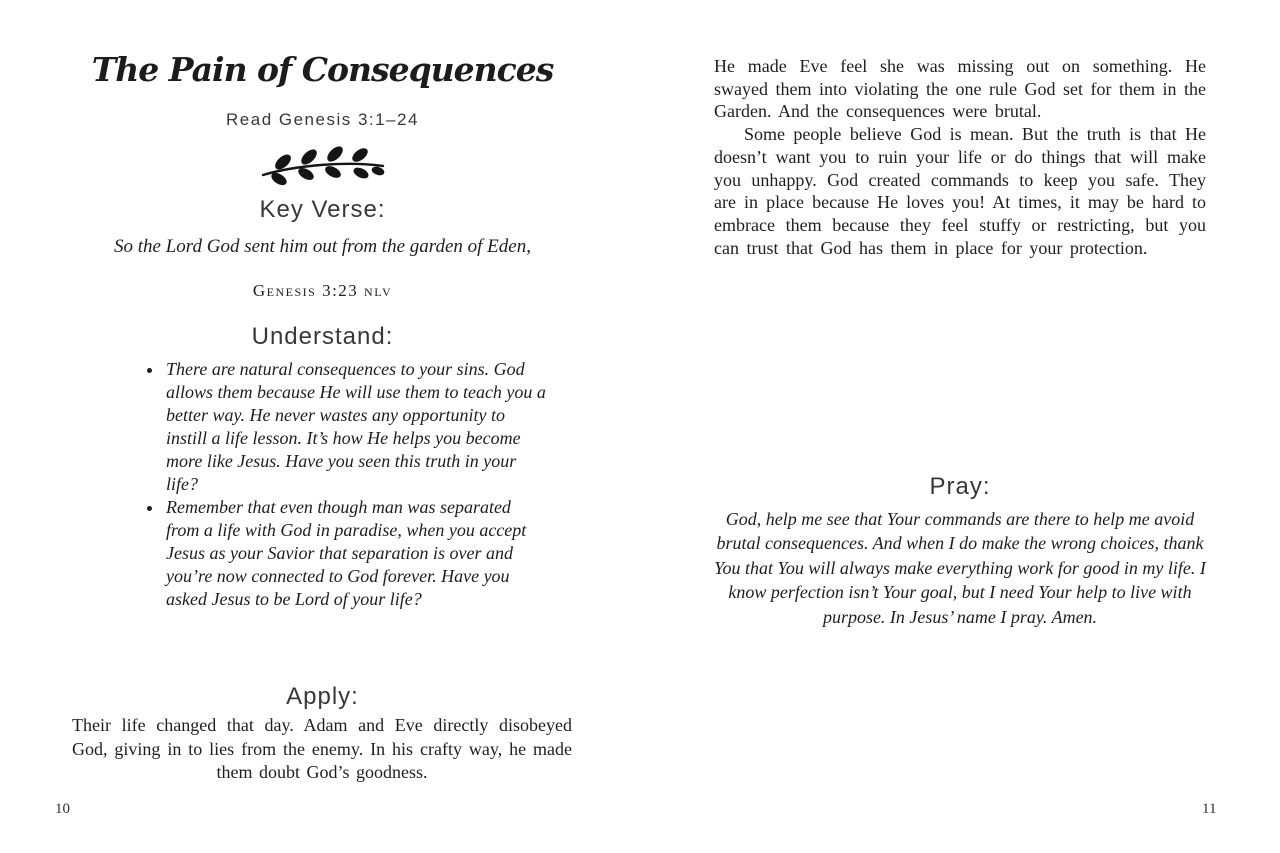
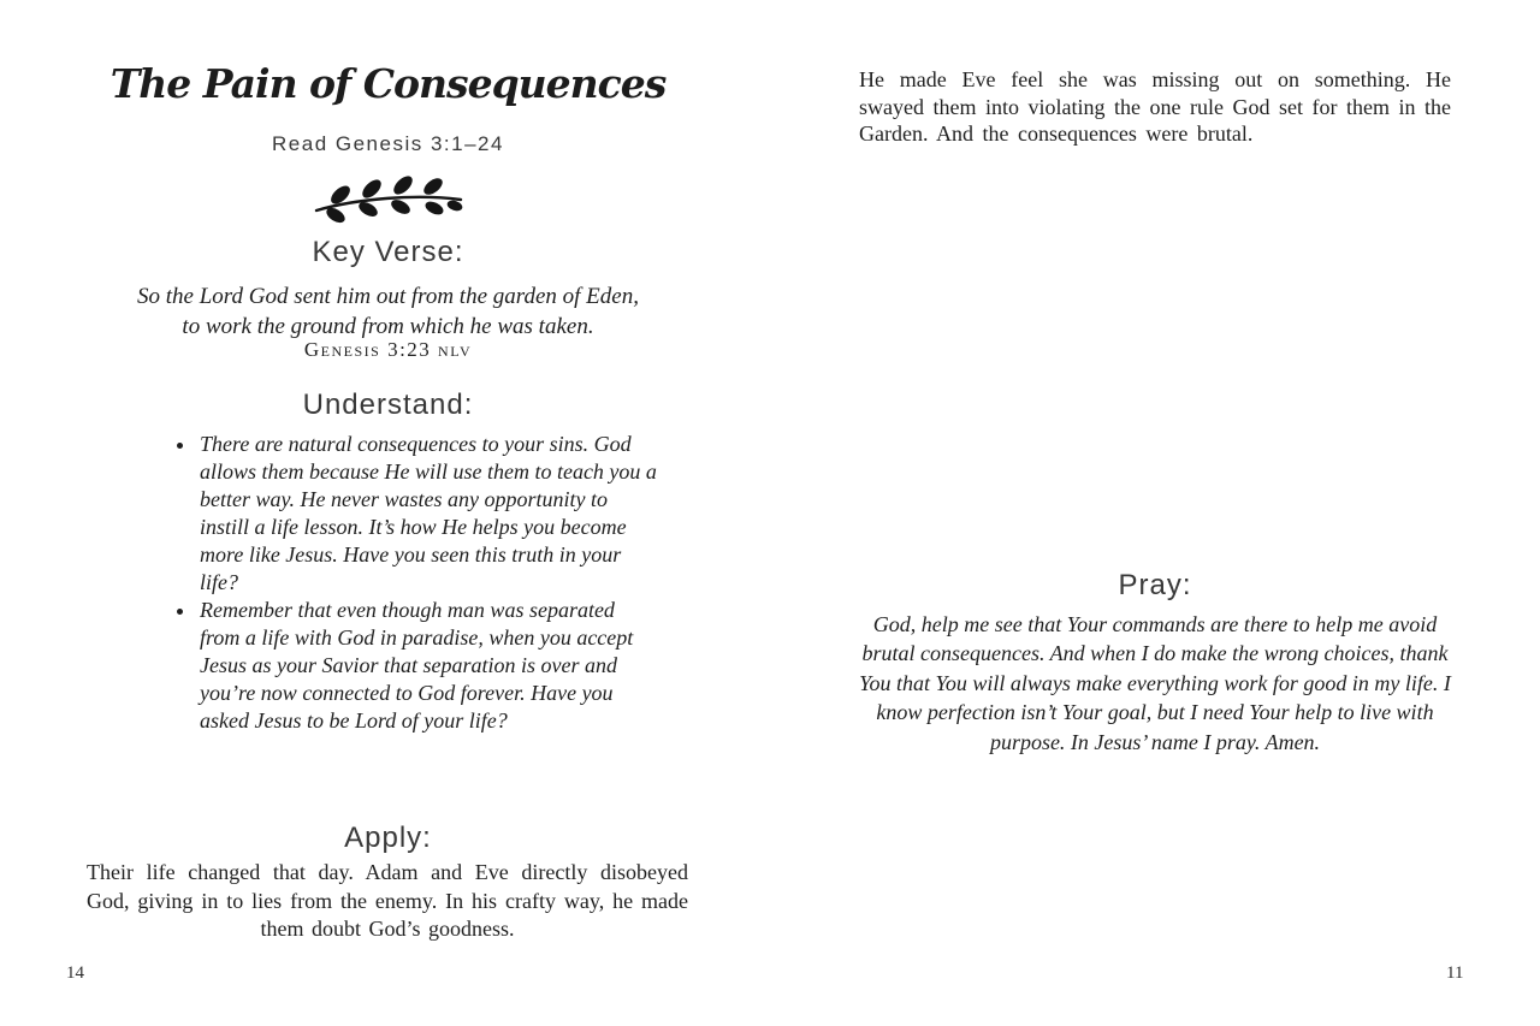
  The Pain of Consequences
  Read Genesis 3:1–24
  Key Verse:
  So the Lord God sent him out from the garden of Eden,
+ to work the ground from which he was taken.
  Genesis 3:23 nlv
  Understand:
  There are natural consequences to your sins. God allows them because He will use them to teach you a better way. He never wastes any opportunity to instill a life lesson. It’s how He helps you become more like Jesus. Have you seen this truth in your life?
  Remember that even though man was separated from a life with God in paradise, when you accept Jesus as your Savior that separation is over and you’re now connected to God forever. Have you asked Jesus to be Lord of your life?
  Apply:
  Their life changed that day. Adam and Eve directly disobeyed God, giving in to lies from the enemy. In his crafty way, he made them doubt God’s goodness.
- 10
+ 14
  He made Eve feel she was missing out on something. He swayed them into violating the one rule God set for them in the Garden. And the consequences were brutal.
- Some people believe God is mean. But the truth is that He doesn’t want you to ruin your life or do things that will make you unhappy. God created commands to keep you safe. They are in place because He loves you! At times, it may be hard to embrace them because they feel stuffy or restricting, but you can trust that God has them in place for your protection.
  Pray:
  God, help me see that Your commands are there to help me avoid brutal consequences. And when I do make the wrong choices, thank You that You will always make everything work for good in my life. I know perfection isn’t Your goal, but I need Your help to live with purpose. In Jesus’ name I pray. Amen.
  11
